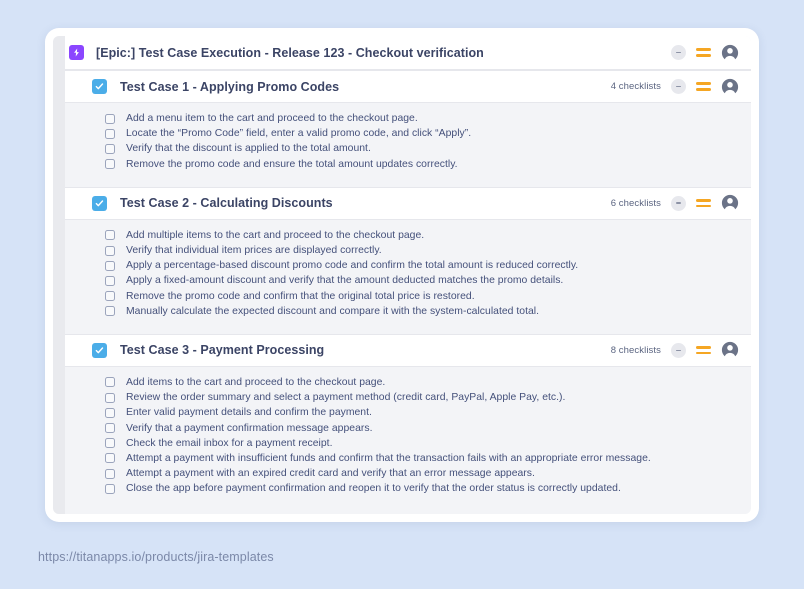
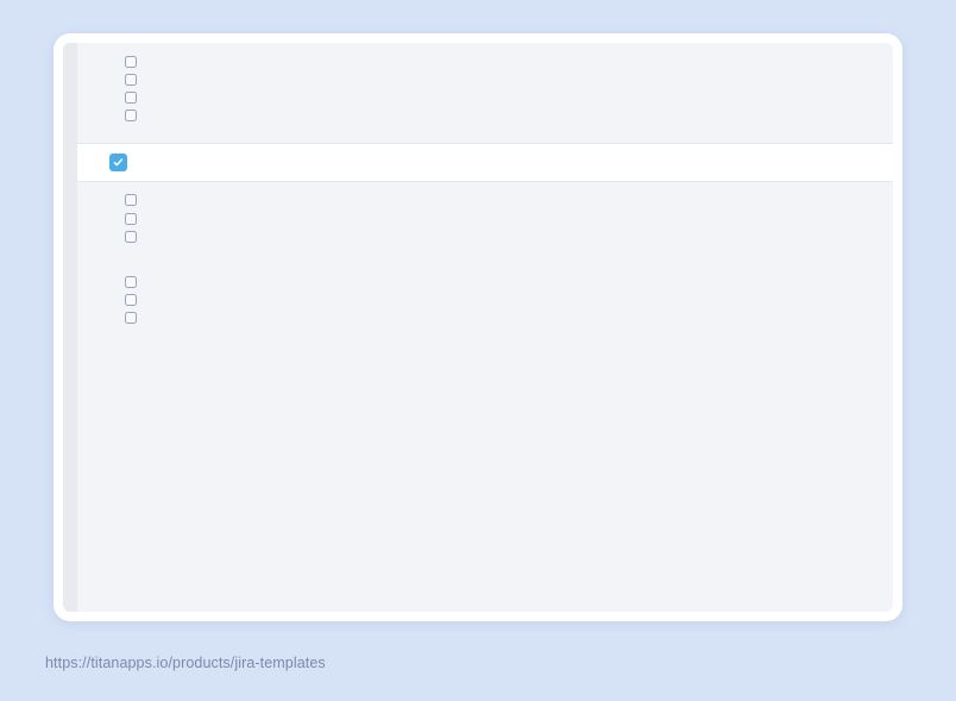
- [Epic:] Test Case Execution - Release 123 - Checkout verification
- Test Case 1 - Applying Promo Codes
- 4 checklists
- Add a menu item to the cart and proceed to the checkout page.
- Locate the “Promo Code” field, enter a valid promo code, and click “Apply”.
- Verify that the discount is applied to the total amount.
- Remove the promo code and ensure the total amount updates correctly.
- Test Case 2 - Calculating Discounts
- 6 checklists
- Add multiple items to the cart and proceed to the checkout page.
- Verify that individual item prices are displayed correctly.
- Apply a percentage-based discount promo code and confirm the total amount is reduced correctly.
- Apply a fixed-amount discount and verify that the amount deducted matches the promo details.
- Remove the promo code and confirm that the original total price is restored.
- Manually calculate the expected discount and compare it with the system-calculated total.
- Test Case 3 - Payment Processing
- 8 checklists
- Add items to the cart and proceed to the checkout page.
- Review the order summary and select a payment method (credit card, PayPal, Apple Pay, etc.).
- Enter valid payment details and confirm the payment.
- Verify that a payment confirmation message appears.
- Check the email inbox for a payment receipt.
- Attempt a payment with insufficient funds and confirm that the transaction fails with an appropriate error message.
- Attempt a payment with an expired credit card and verify that an error message appears.
- Close the app before payment confirmation and reopen it to verify that the order status is correctly updated.
  https://titanapps.io/products/jira-templates
